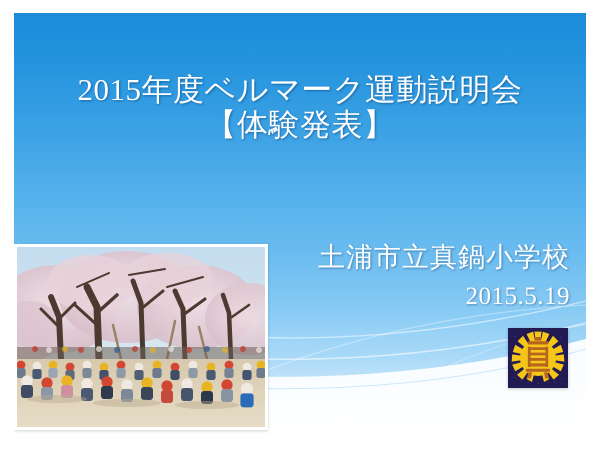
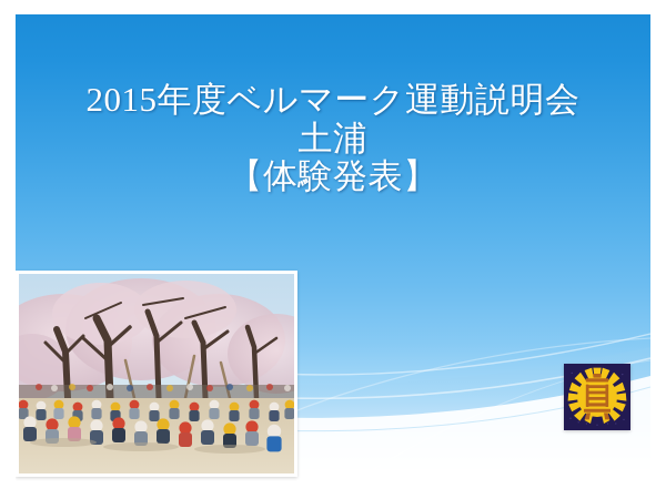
  2015年度ベルマーク運動説明会
+ 土浦
  【体験発表】
- 土浦市立真鍋小学校
- 2015.5.19
